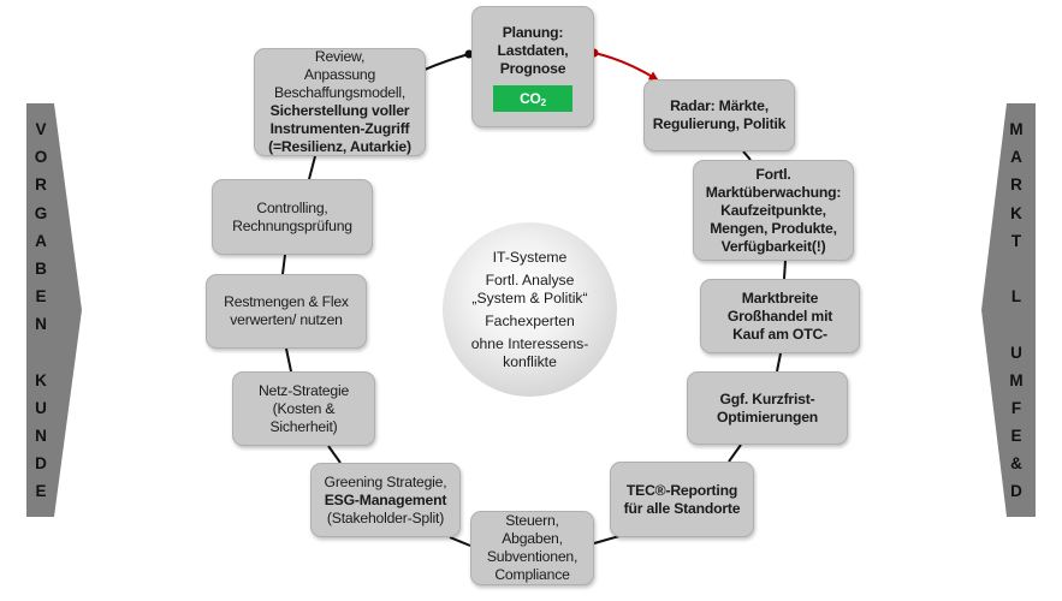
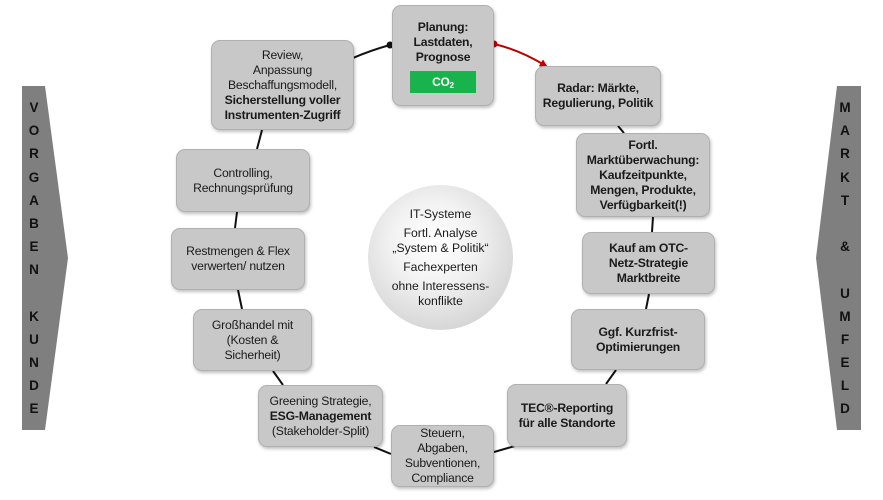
  V
  O
  R
  G
  A
  B
  E
  N
  K
  U
  N
  D
  E
  M
  A
  R
  K
  T
- L
+ &
  U
  M
  F
  E
- &
+ L
  D
  Planung:
  Lastdaten,
  Prognose
  CO2
  Radar: Märkte,
  Regulierung, Politik
  Fortl.
  Marktüberwachung:
  Kaufzeitpunkte,
  Mengen, Produkte,
  Verfügbarkeit(!)
- Marktbreite
+ Kauf am OTC-
- Großhandel mit
+ Netz-Strategie
- Kauf am OTC-
+ Marktbreite
  Ggf. Kurzfrist-
  Optimierungen
  TEC®-Reporting
  für alle Standorte
  Steuern,
  Abgaben,
  Subventionen,
  Compliance
  Greening Strategie,
  ESG-Management
  (Stakeholder-Split)
- Netz-Strategie
+ Großhandel mit
  (Kosten &
  Sicherheit)
  Restmengen & Flex
  verwerten/ nutzen
  Controlling,
  Rechnungsprüfung
  Review,
  Anpassung
  Beschaffungsmodell,
  Sicherstellung voller
  Instrumenten-Zugriff
- (=Resilienz, Autarkie)
  IT-Systeme
  Fortl. Analyse
  „System & Politik“
  Fachexperten
  ohne Interessens-
  konflikte
